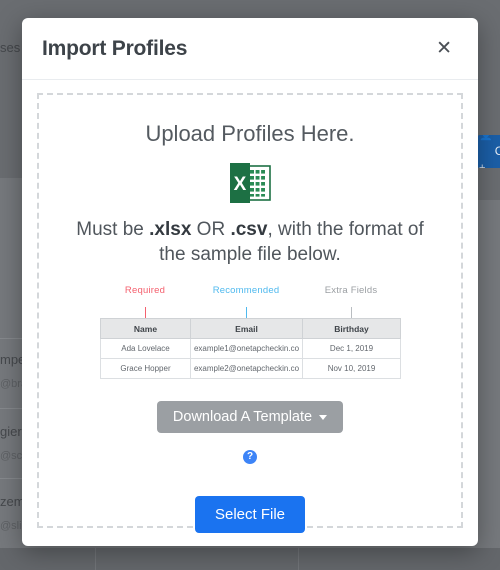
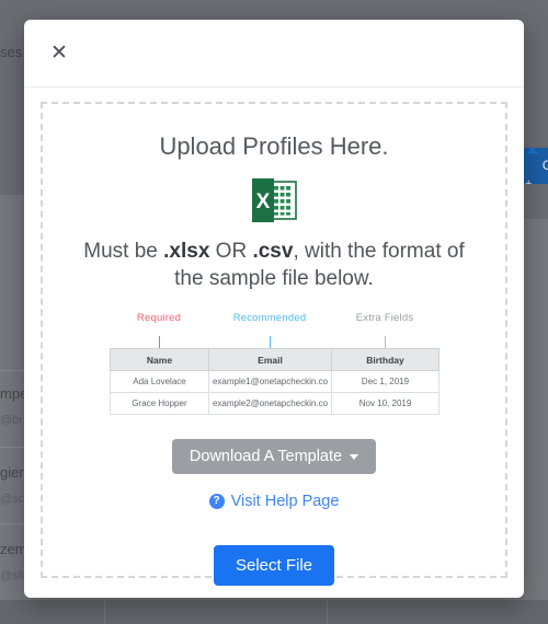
  ses
  gier
  @sc
  zem
  @sli
  👤+
  C
- Import Profiles
  ✕
  Upload Profiles Here.
  X
  Must be .xlsx OR .csv, with the format of the sample file below.
  Required
  Recommended
  Extra Fields
  Name	Email	Birthday
  Ada Lovelace	example1@onetapcheckin.co	Dec 1, 2019
  Grace Hopper	example2@onetapcheckin.co	Nov 10, 2019
  Download A Template
  ?
+ Visit Help Page
  Select File
